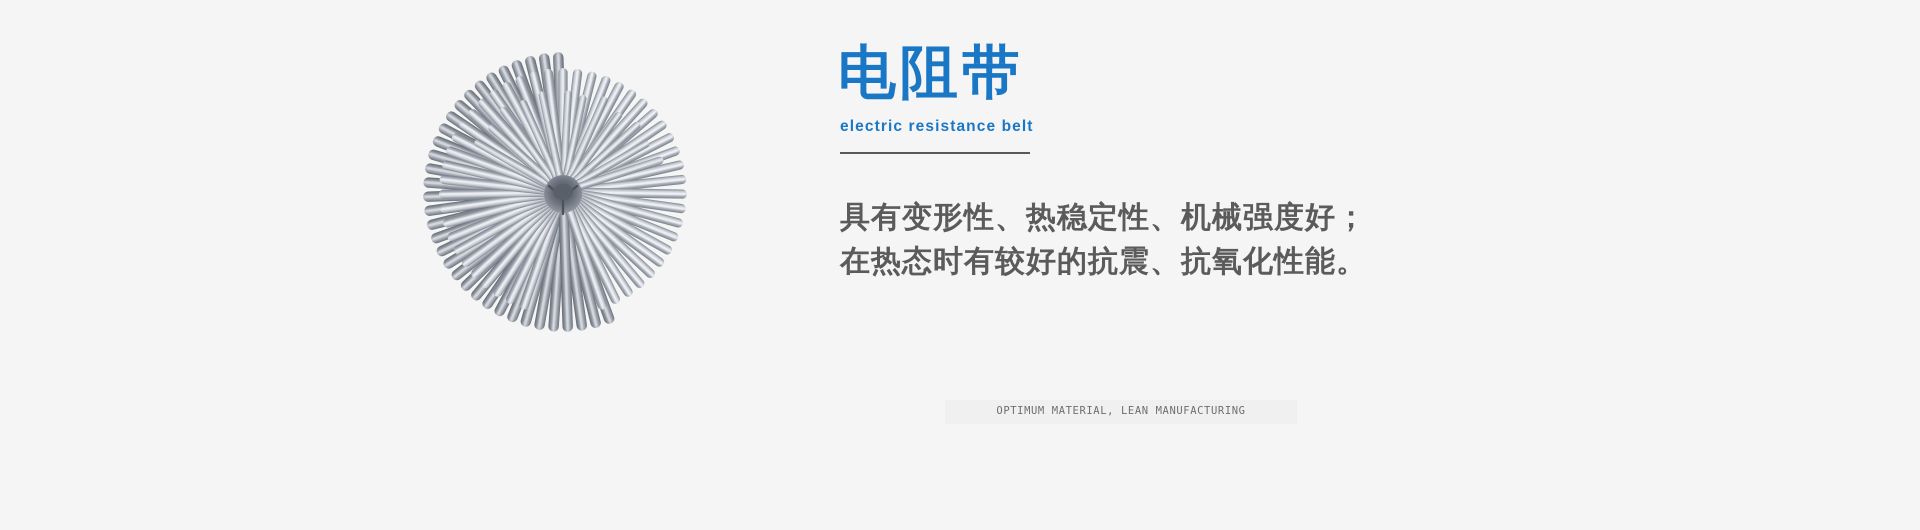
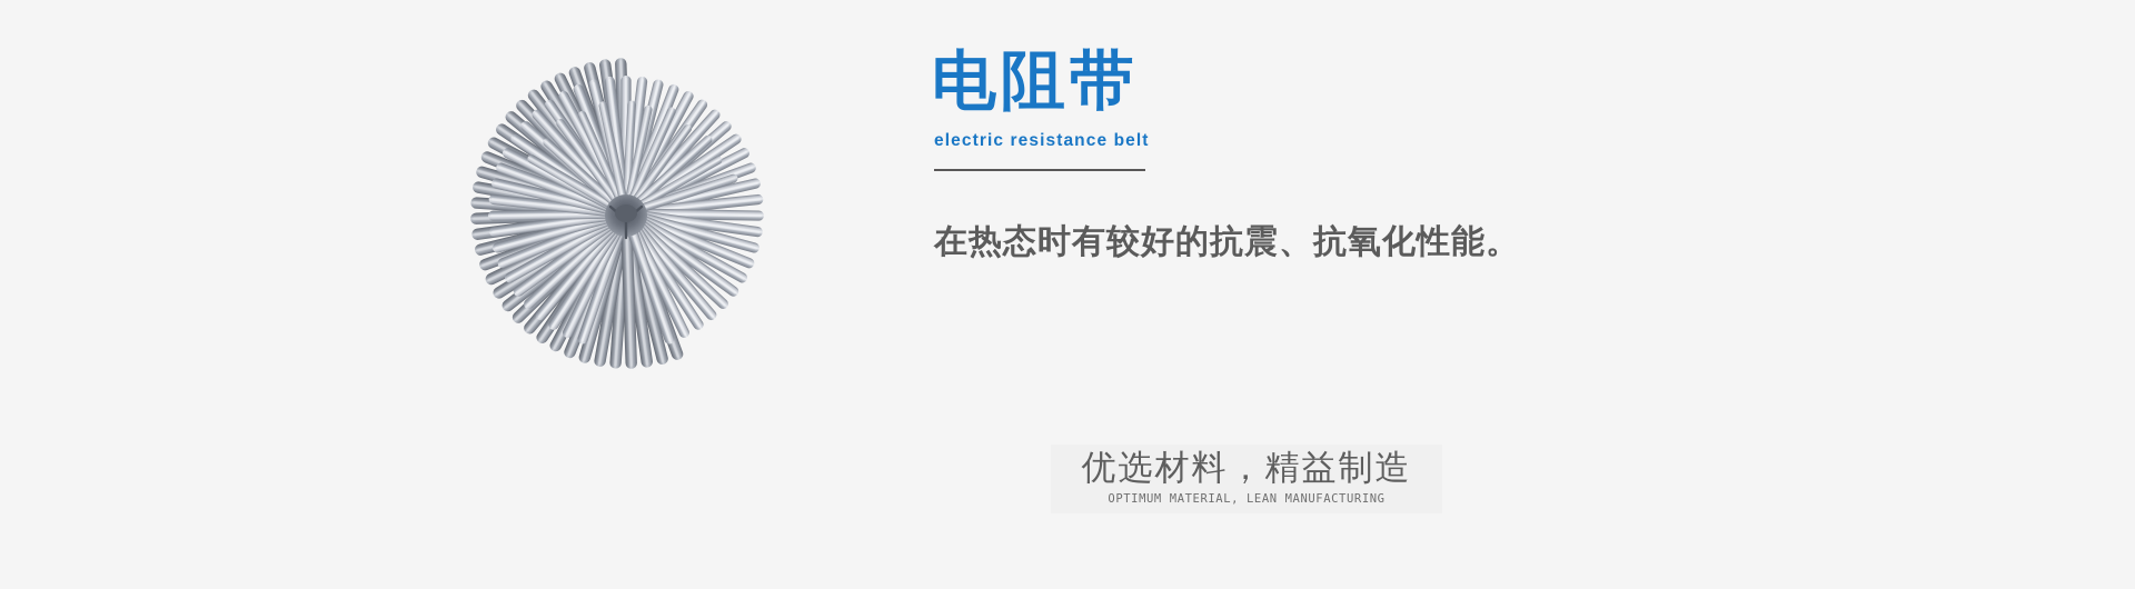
  电阻带
  electric resistance belt
- 具有变形性、热稳定性、机械强度好；
  在热态时有较好的抗震、抗氧化性能。
+ 优选材料，精益制造
  OPTIMUM MATERIAL, LEAN MANUFACTURING
